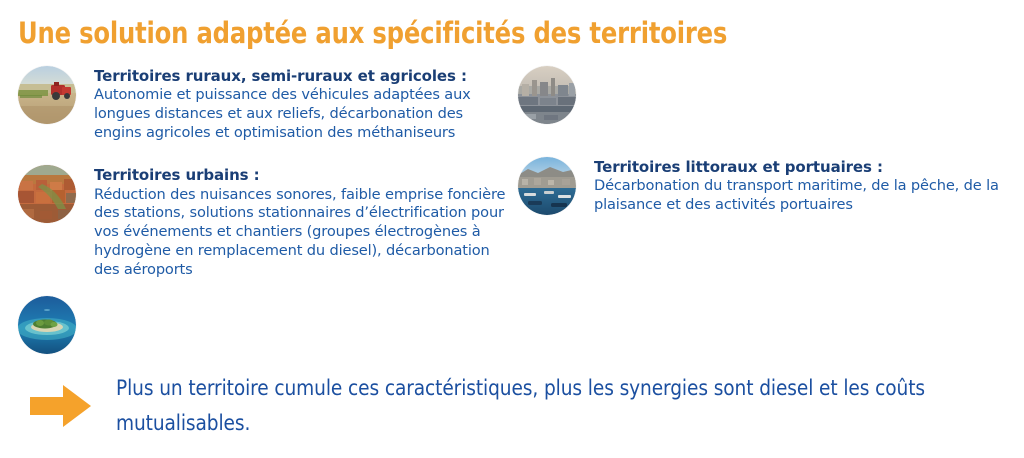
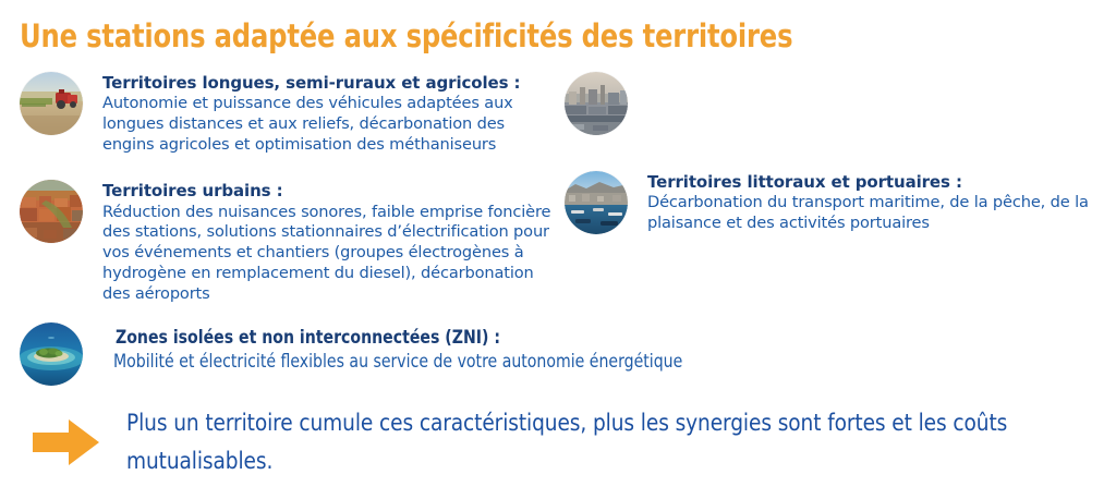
- Une solution adaptée aux spécificités des territoires
+ Une stations adaptée aux spécificités des territoires
- Territoires ruraux, semi-ruraux et agricoles :
+ Territoires longues, semi-ruraux et agricoles :
  Autonomie et puissance des véhicules adaptées aux longues distances et aux reliefs, décarbonation des engins agricoles et optimisation des méthaniseurs
  Territoires urbains :
  Réduction des nuisances sonores, faible emprise foncière des stations, solutions stationnaires d’électrification pour vos événements et chantiers (groupes électrogènes à hydrogène en remplacement du diesel), décarbonation des aéroports
  Territoires littoraux et portuaires :
  Décarbonation du transport maritime, de la pêche, de la plaisance et des activités portuaires
+ Zones isolées et non interconnectées (ZNI) :
+ Mobilité et électricité flexibles au service de votre autonomie énergétique
- Plus un territoire cumule ces caractéristiques, plus les synergies sont diesel et les coûts mutualisables.
+ Plus un territoire cumule ces caractéristiques, plus les synergies sont fortes et les coûts mutualisables.
